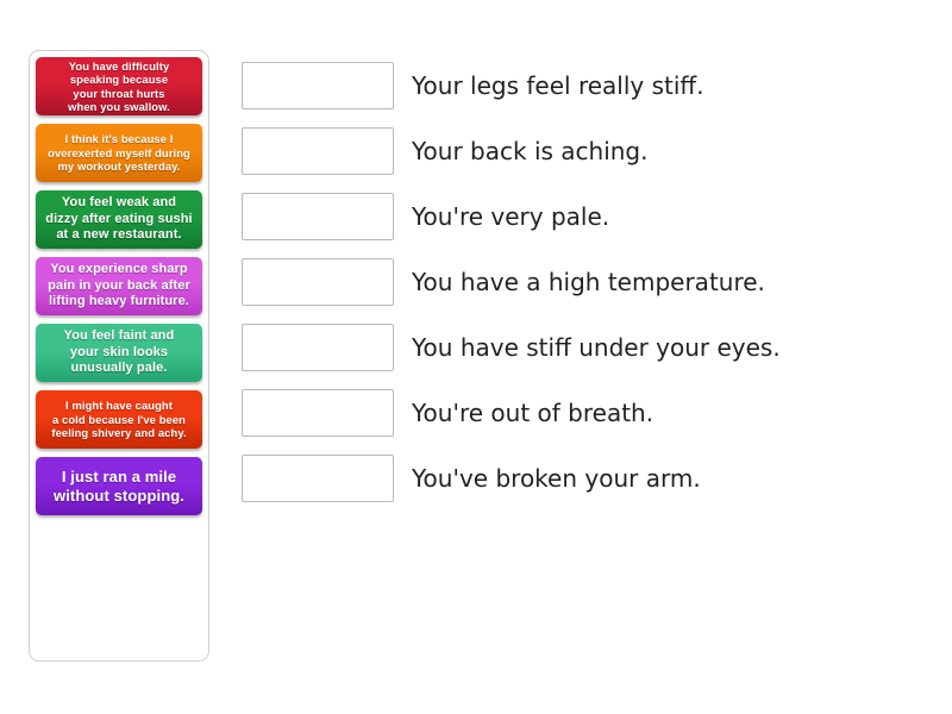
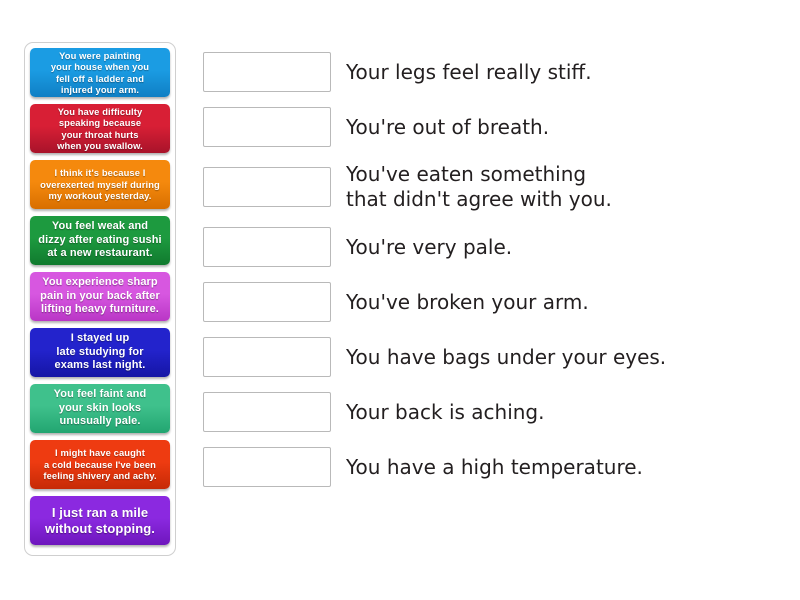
+ You were painting
+ your house when you
+ fell off a ladder and
+ injured your arm.
  You have difficulty
  speaking because
  your throat hurts
  when you swallow.
  I think it's because I
  overexerted myself during
  my workout yesterday.
  You feel weak and
  dizzy after eating sushi
  at a new restaurant.
  You experience sharp
  pain in your back after
  lifting heavy furniture.
+ I stayed up
+ late studying for
+ exams last night.
  You feel faint and
  your skin looks
  unusually pale.
  I might have caught
  a cold because I've been
  feeling shivery and achy.
  I just ran a mile
  without stopping.
  Your legs feel really stiff.
- Your back is aching.
+ You're out of breath.
+ You've eaten something
+ that didn't agree with you.
  You're very pale.
- You have a high temperature.
+ You've broken your arm.
- You have stiff under your eyes.
+ You have bags under your eyes.
- You're out of breath.
+ Your back is aching.
- You've broken your arm.
+ You have a high temperature.
